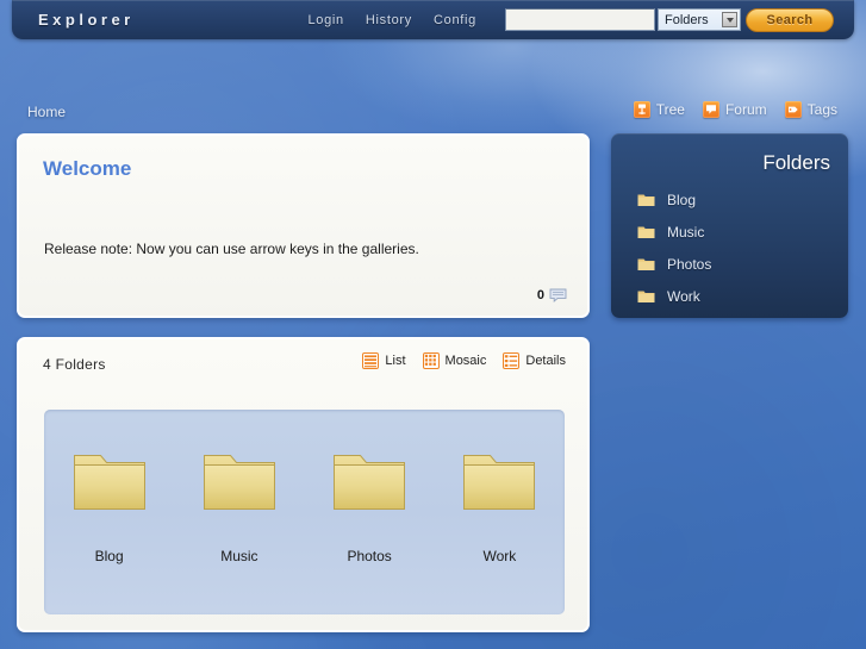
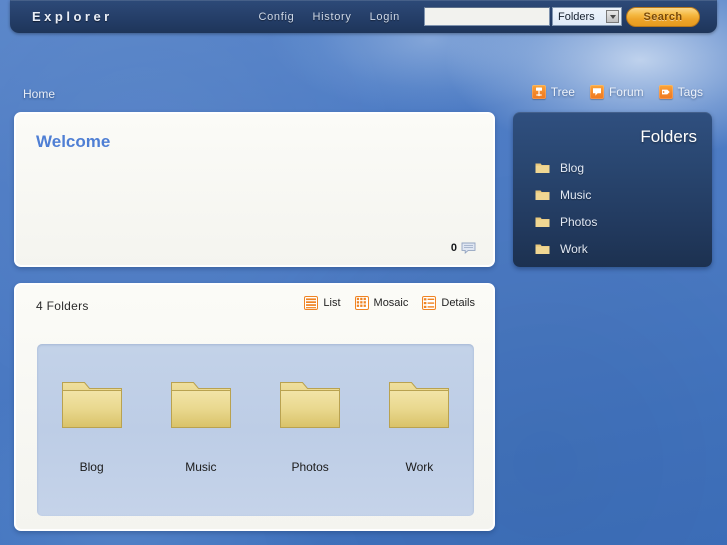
  Explorer
- Login
+ Config
  History
- Config
+ Login
  Folders
  Search
  Home
  Tree
  Forum
  Tags
  Welcome
- Release note: Now you can use arrow keys in the galleries.
  0
  Folders
  Blog
  Music
  Photos
  Work
  4 Folders
  List
  Mosaic
  Details
  Blog
  Music
  Photos
  Work
